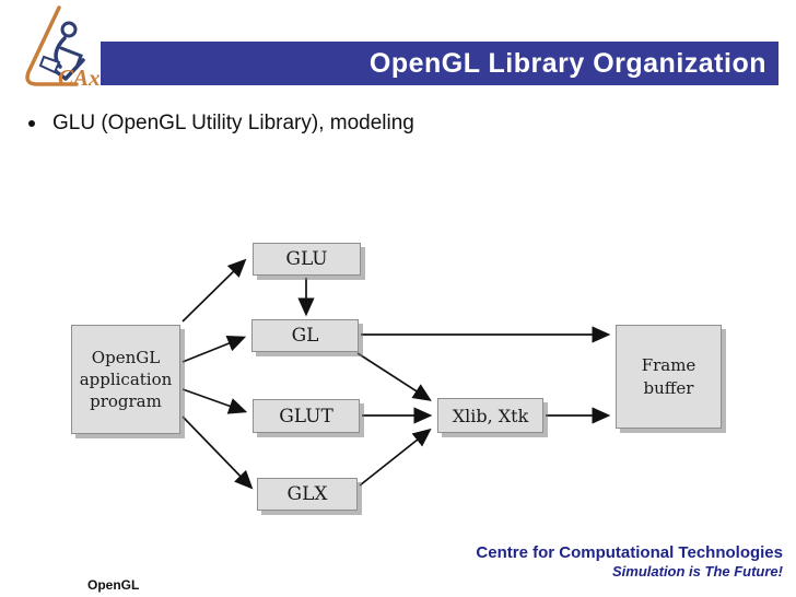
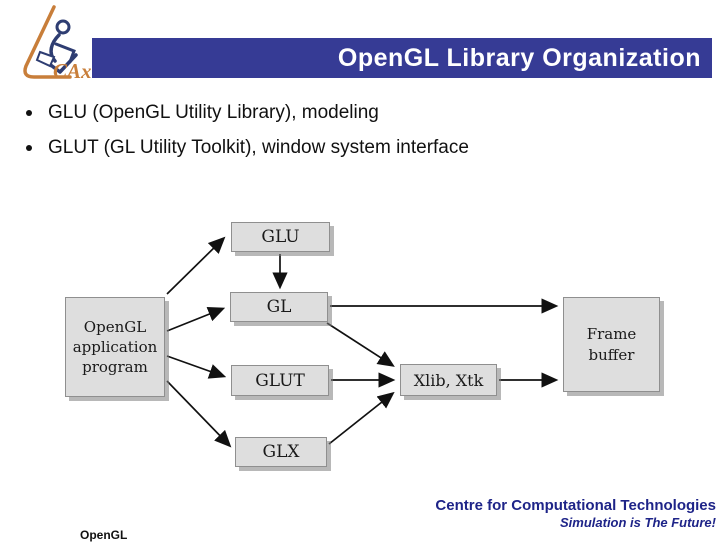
  CAx
  OpenGL Library Organization
  GLU (OpenGL Utility Library), modeling
+ GLUT (GL Utility Toolkit), window system interface
  OpenGL
  application
  program
  GLU
  GL
  GLUT
  GLX
  Xlib, Xtk
  Frame
  buffer
  OpenGL
  Centre for Computational Technologies
  Simulation is The Future!
